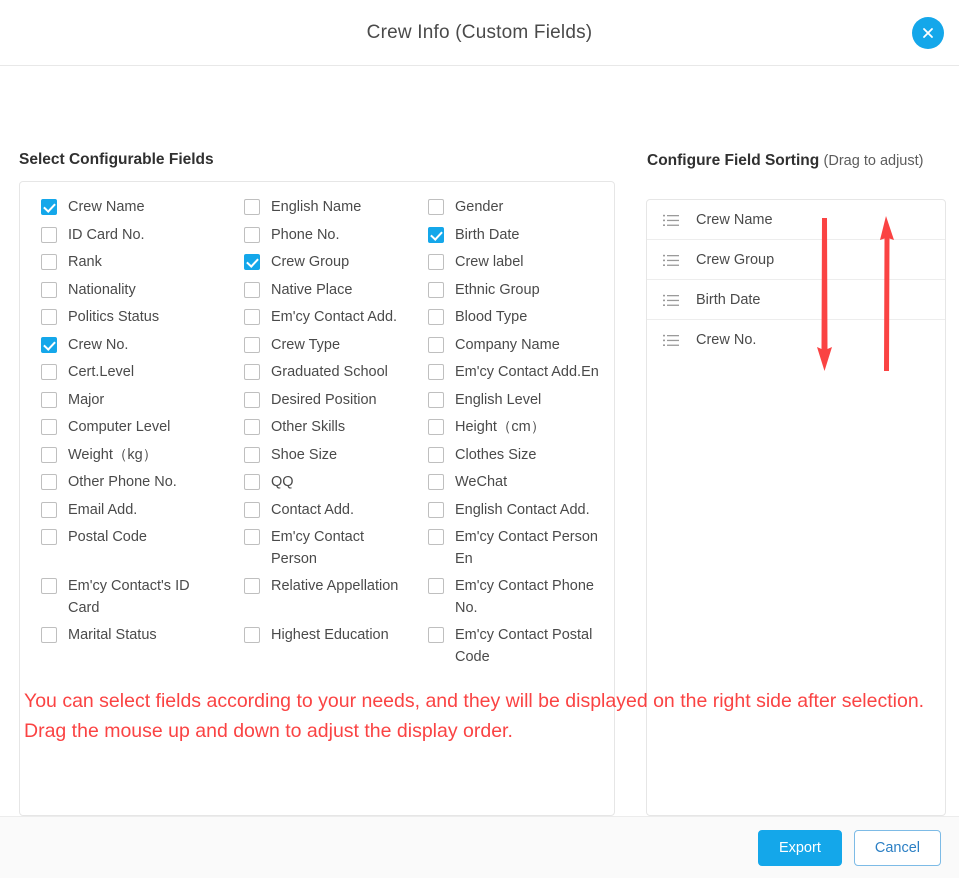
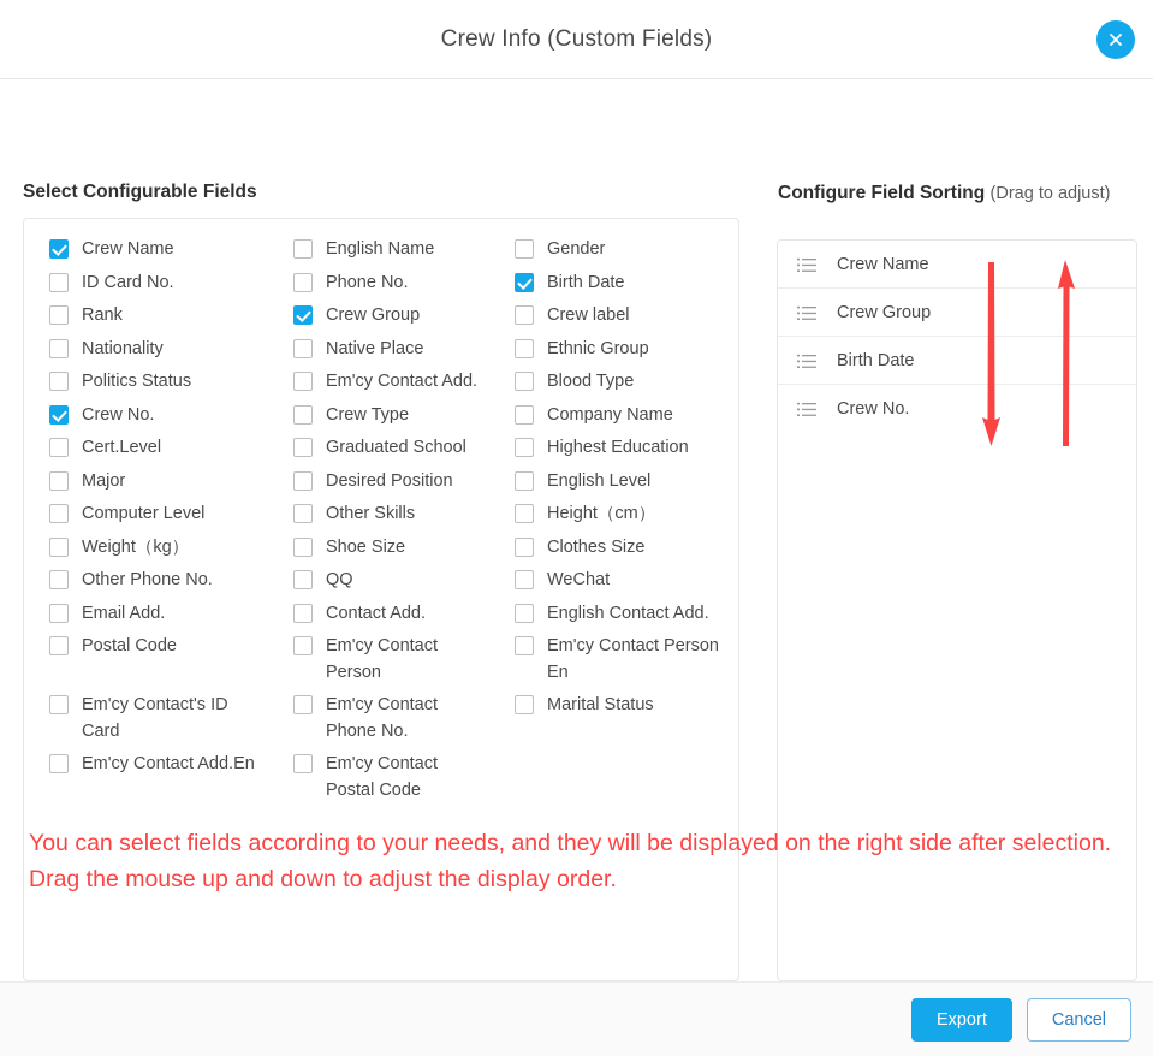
  Crew Info (Custom Fields)
  Select Configurable Fields
  Configure Field Sorting (Drag to adjust)
  Crew Name
  English Name
  Gender
  ID Card No.
  Phone No.
  Birth Date
  Rank
  Crew Group
  Crew label
  Nationality
  Native Place
  Ethnic Group
  Politics Status
  Em'cy Contact Add.
  Blood Type
  Crew No.
  Crew Type
  Company Name
  Cert.Level
  Graduated School
- Em'cy Contact Add.En
+ Highest Education
  Major
  Desired Position
  English Level
  Computer Level
  Other Skills
  Height（cm）
  Weight（kg）
  Shoe Size
  Clothes Size
  Other Phone No.
  QQ
  WeChat
  Email Add.
  Contact Add.
  English Contact Add.
  Postal Code
  Em'cy Contact Person
  Em'cy Contact Person En
  Em'cy Contact's ID Card
- Relative Appellation
  Em'cy Contact Phone No.
  Marital Status
- Highest Education
+ Em'cy Contact Add.En
  Em'cy Contact Postal Code
  Crew Name
  Crew Group
  Birth Date
  Crew No.
  You can select fields according to your needs, and they will be displayed on the right side after selection.
  Drag the mouse up and down to adjust the display order.
  Export
  Cancel
